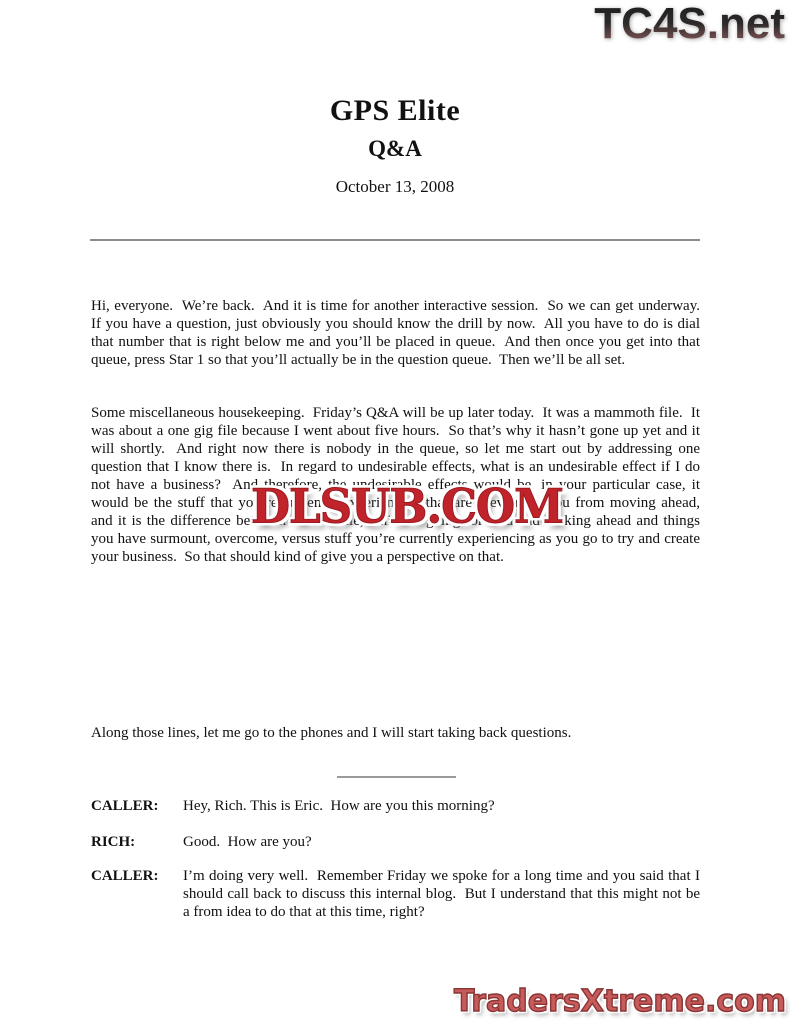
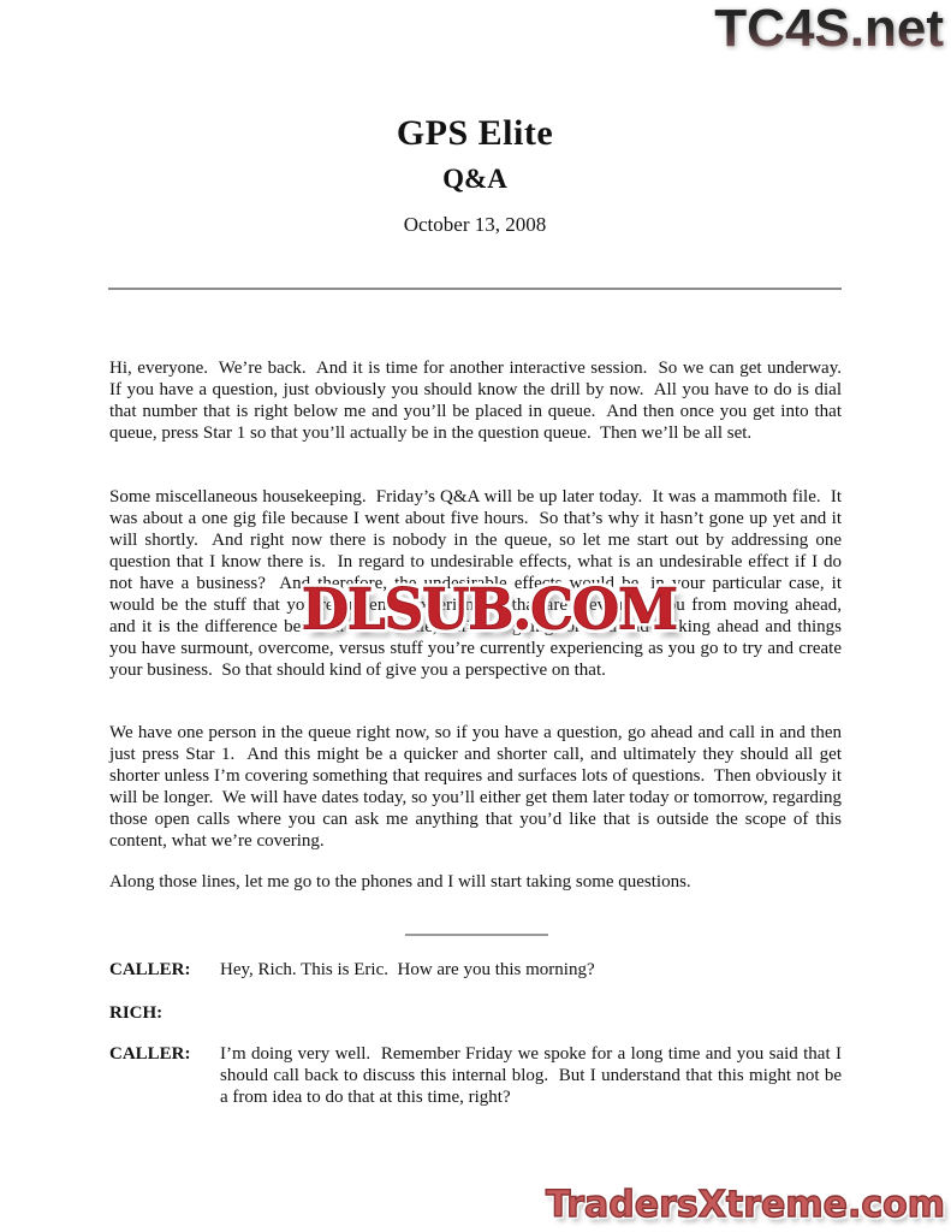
  TC4S.net
  GPS Elite
  Q&A
  October 13, 2008
  Hi, everyone. We’re back. And it is time for another interactive session. So we can get underway. If you have a question, just obviously you should know the drill by now. All you have to do is dial that number that is right below me and you’ll be placed in queue. And then once you get into that queue, press Star 1 so that you’ll actually be in the question queue. Then we’ll be all set.
  Some miscellaneous housekeeping. Friday’s Q&A will be up later today. It was a mammoth file. It was about a one gig file because I went about five hours. So that’s why it hasn’t gone up yet and it will shortly. And right now there is nobody in the queue, so let me start out by addressing one question that I know there is. In regard to undesirable effects, what is an undesirable effect if I do not have a business? And therefore, the undesirable effects would be, in your particular case, it would be the stuff that you’re currently experiencing that are preventing you from moving ahead, and it is the difference between an obstacle, which is going forward and looking ahead and things you have surmount, overcome, versus stuff you’re currently experiencing as you go to try and create your business. So that should kind of give you a perspective on that.
  DLSUB.COM
+ We have one person in the queue right now, so if you have a question, go ahead and call in and then just press Star 1. And this might be a quicker and shorter call, and ultimately they should all get shorter unless I’m covering something that requires and surfaces lots of questions. Then obviously it will be longer. We will have dates today, so you’ll either get them later today or tomorrow, regarding those open calls where you can ask me anything that you’d like that is outside the scope of this content, what we’re covering.
- Along those lines, let me go to the phones and I will start taking back questions.
+ Along those lines, let me go to the phones and I will start taking some questions.
  CALLER:
  Hey, Rich. This is Eric. How are you this morning?
  RICH:
- Good. How are you?
  CALLER:
  I’m doing very well. Remember Friday we spoke for a long time and you said that I should call back to discuss this internal blog. But I understand that this might not be a from idea to do that at this time, right?
  TradersXtreme.com
